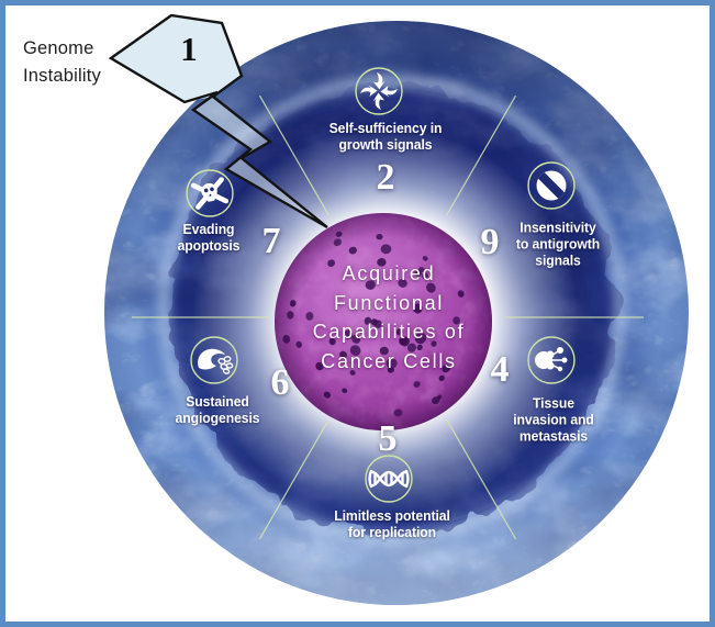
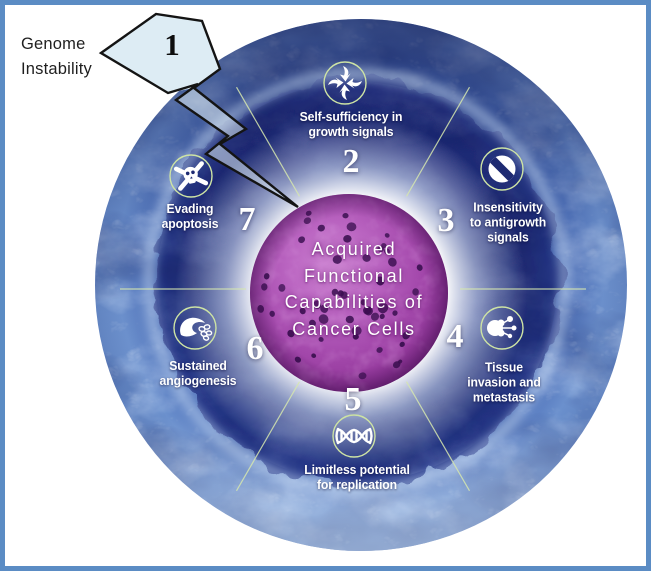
  Genome
  Instability
  1
  Self-sufficiency in
  growth signals
  2
  Insensitivity
  to antigrowth
  signals
- 9
+ 3
  Tissue
  invasion and
  metastasis
  4
  Limitless potential
  for replication
  5
  Sustained
  angiogenesis
  6
  Evading
  apoptosis
  7
  Acquired
  Functional
  Capabilities of
  Cancer Cells
